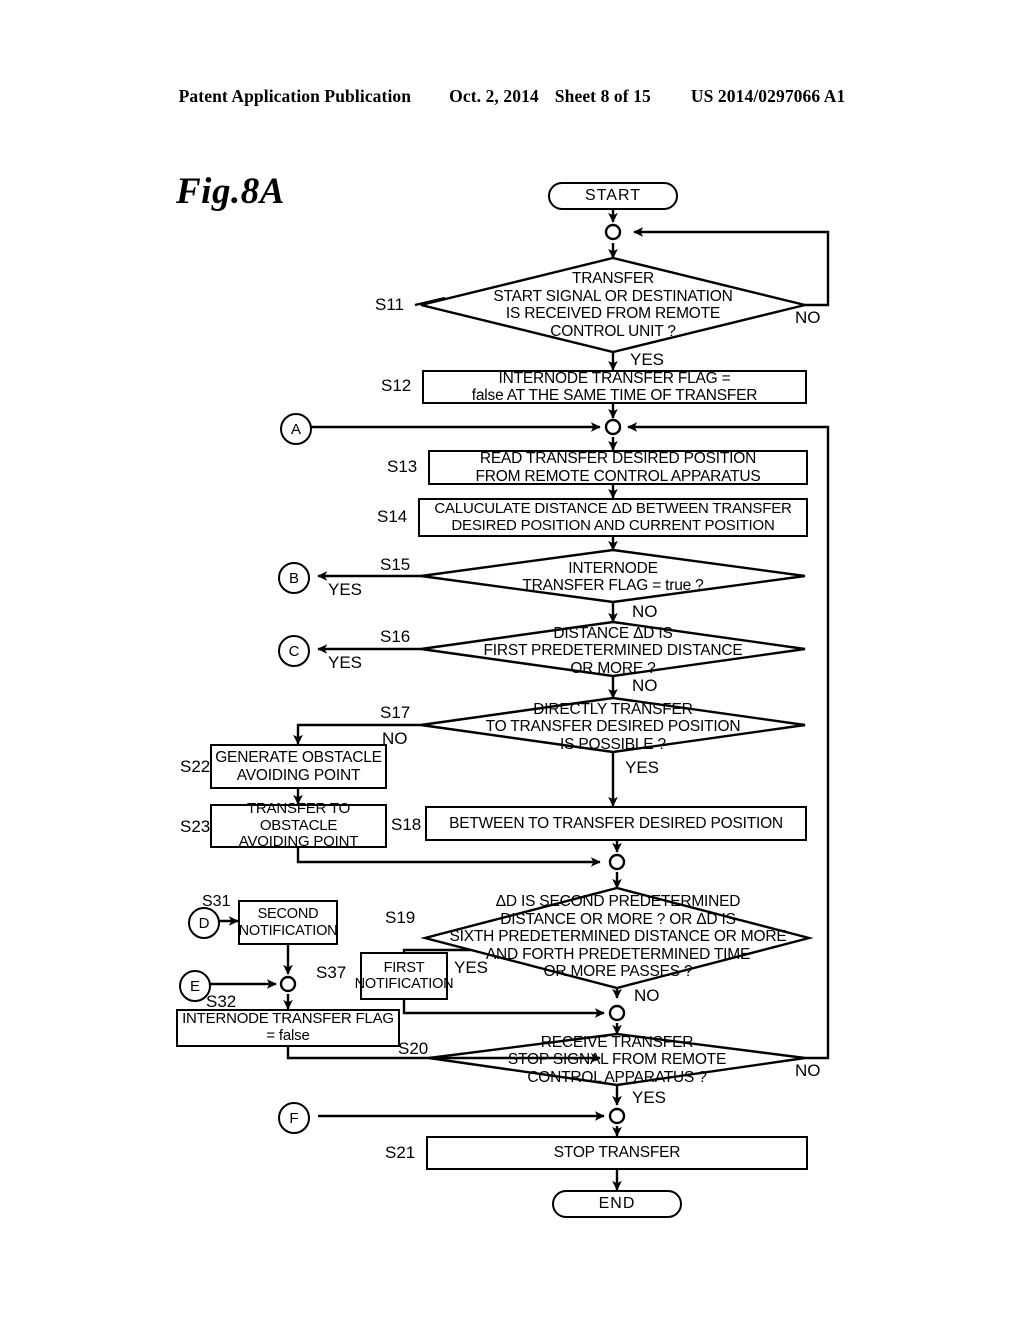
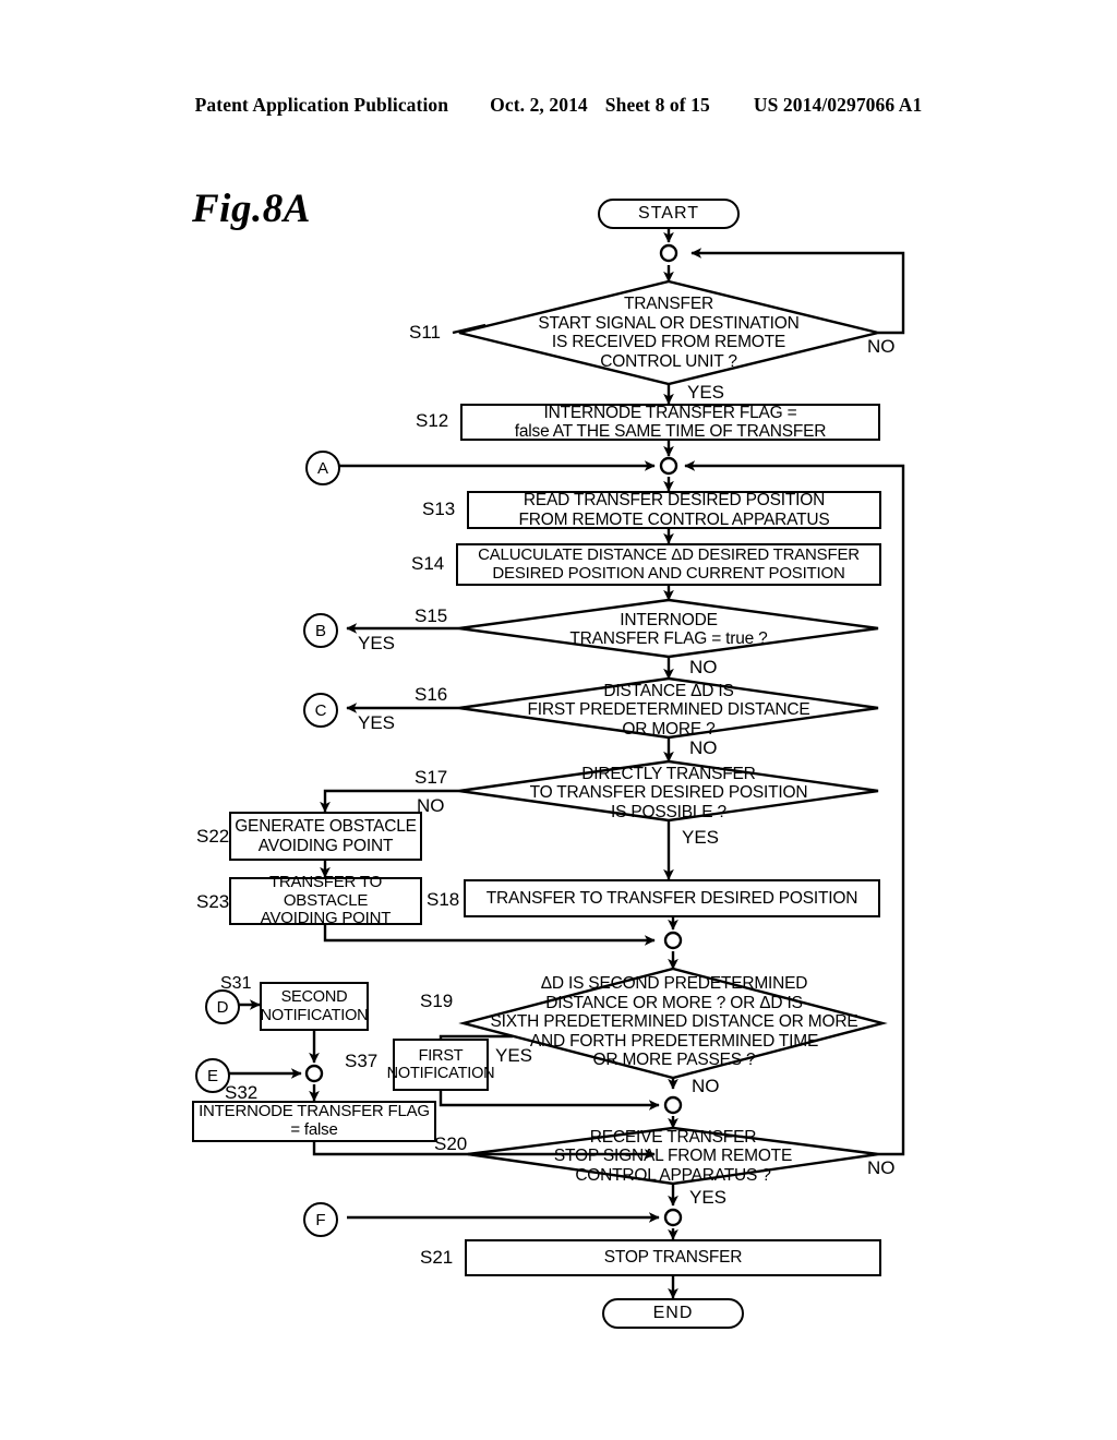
  Patent Application Publication Oct. 2, 2014 Sheet 8 of 15 US 2014/0297066 A1
  Fig.8A
  START
  END
  TRANSFER
  START SIGNAL OR DESTINATION
  IS RECEIVED FROM REMOTE
  CONTROL UNIT ?
  INTERNODE
  TRANSFER FLAG = true ?
  DISTANCE ΔD IS
  FIRST PREDETERMINED DISTANCE
  OR MORE ?
  DIRECTLY TRANSFER
  TO TRANSFER DESIRED POSITION
  IS POSSIBLE ?
  ΔD IS SECOND PREDETERMINED
  DISTANCE OR MORE ? OR ΔD IS
  SIXTH PREDETERMINED DISTANCE OR MORE
  AND FORTH PREDETERMINED TIME
  OR MORE PASSES ?
  RECEIVE TRANSFER
  STOP SIGNAL FROM REMOTE
  CONTROL APPARATUS ?
  INTERNODE TRANSFER FLAG =
  false AT THE SAME TIME OF TRANSFER
  READ TRANSFER DESIRED POSITION
  FROM REMOTE CONTROL APPARATUS
- CALUCULATE DISTANCE ΔD BETWEEN TRANSFER
+ CALUCULATE DISTANCE ΔD DESIRED TRANSFER
  DESIRED POSITION AND CURRENT POSITION
  GENERATE OBSTACLE
  AVOIDING POINT
  TRANSFER TO OBSTACLE
  AVOIDING POINT
- BETWEEN TO TRANSFER DESIRED POSITION
+ TRANSFER TO TRANSFER DESIRED POSITION
  SECOND
  NOTIFICATION
  FIRST
  NOTIFICATION
  INTERNODE TRANSFER FLAG
  = false
  STOP TRANSFER
  S11
  S12
  S13
  S14
  S15
  S16
  S17
  S22
  S23
  S18
  S19
  S31
  S37
  S32
  S20
  S21
  YES
  NO
  YES
  NO
  YES
  NO
  NO
  YES
  YES
  NO
  NO
  YES
  A
  B
  C
  D
  E
  F
